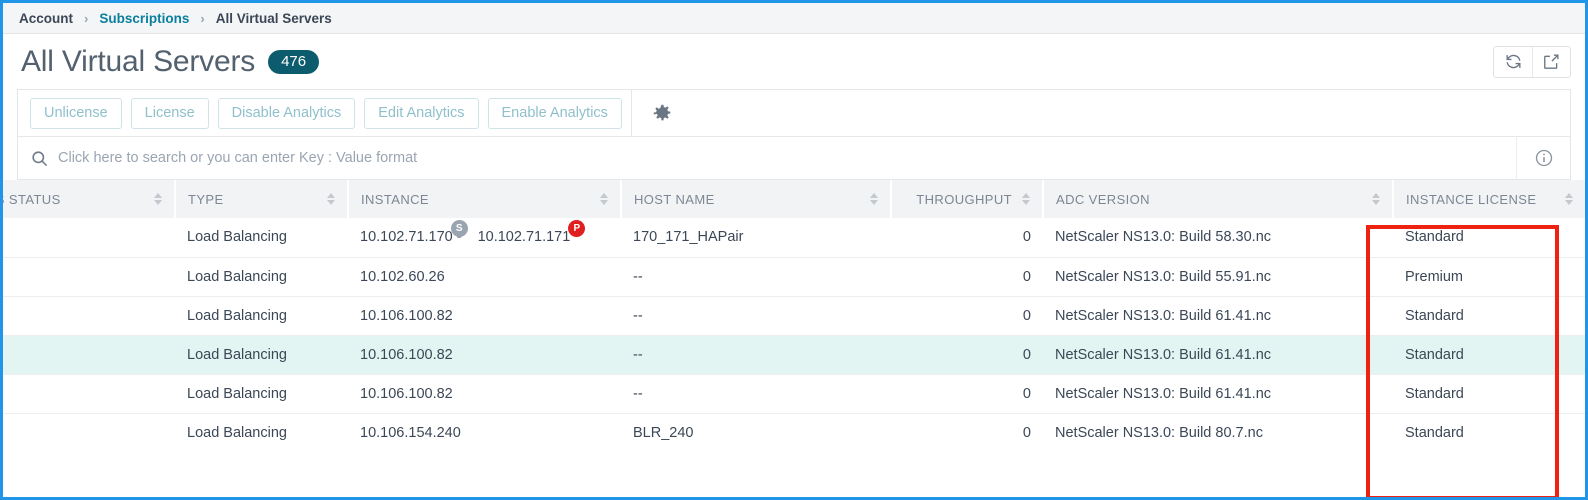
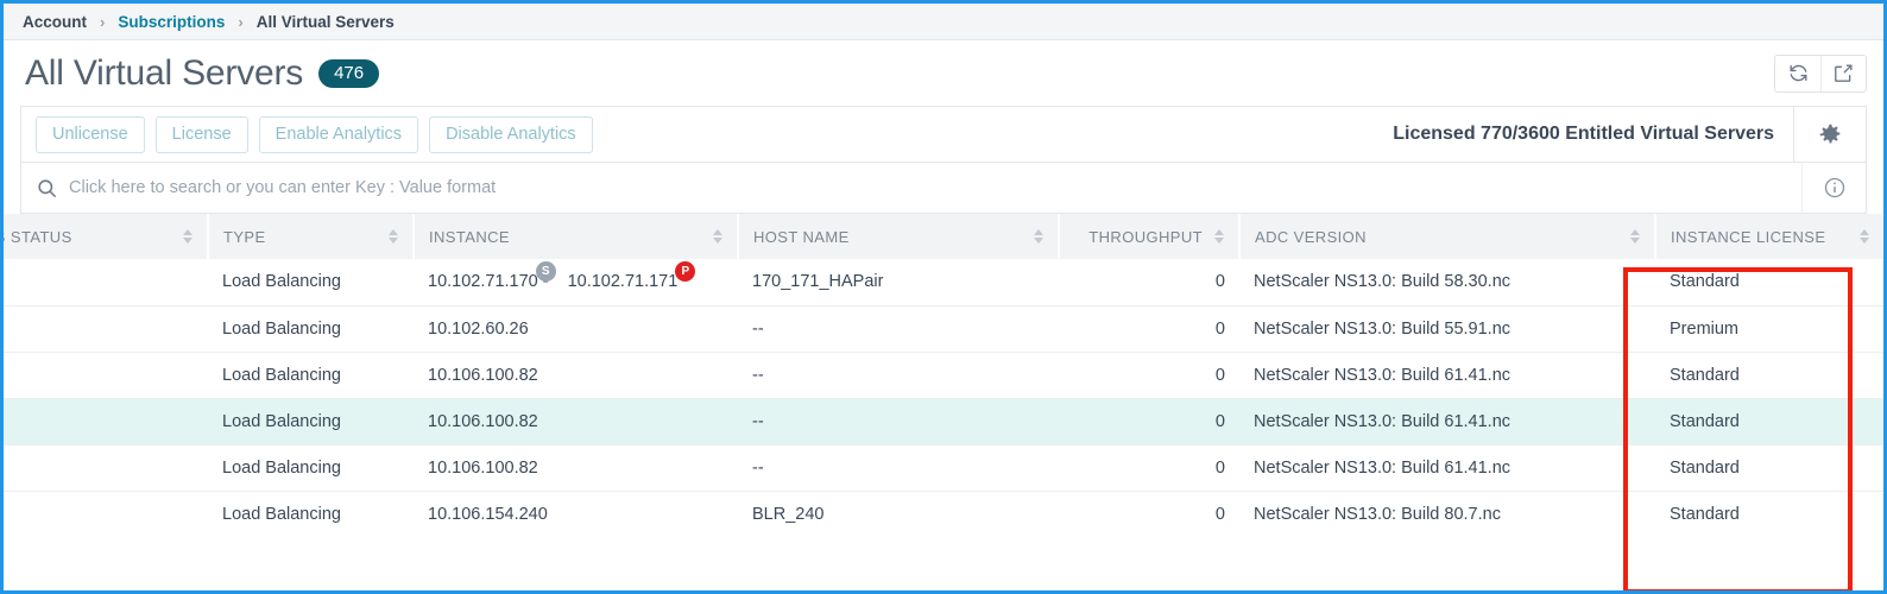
  Account
  ›
  Subscriptions
  ›
  All Virtual Servers
  All Virtual Servers
  476
  Unlicense
  License
- Disable Analytics
+ Enable Analytics
- Edit Analytics
- Enable Analytics
+ Disable Analytics
+ Licensed 770/3600 Entitled Virtual Servers
  Click here to search or you can enter Key : Value format
  STATUS	TYPE	INSTANCE	HOST NAME	THROUGHPUT	ADC VERSION	INSTANCE LICENSE
  	Load Balancing	10.102.71.170S - 10.102.71.171P	170_171_HAPair	0	NetScaler NS13.0: Build 58.30.nc	Standard
  	Load Balancing	10.102.60.26	--	0	NetScaler NS13.0: Build 55.91.nc	Premium
  	Load Balancing	10.106.100.82	--	0	NetScaler NS13.0: Build 61.41.nc	Standard
  	Load Balancing	10.106.100.82	--	0	NetScaler NS13.0: Build 61.41.nc	Standard
  	Load Balancing	10.106.100.82	--	0	NetScaler NS13.0: Build 61.41.nc	Standard
  	Load Balancing	10.106.154.240	BLR_240	0	NetScaler NS13.0: Build 80.7.nc	Standard
